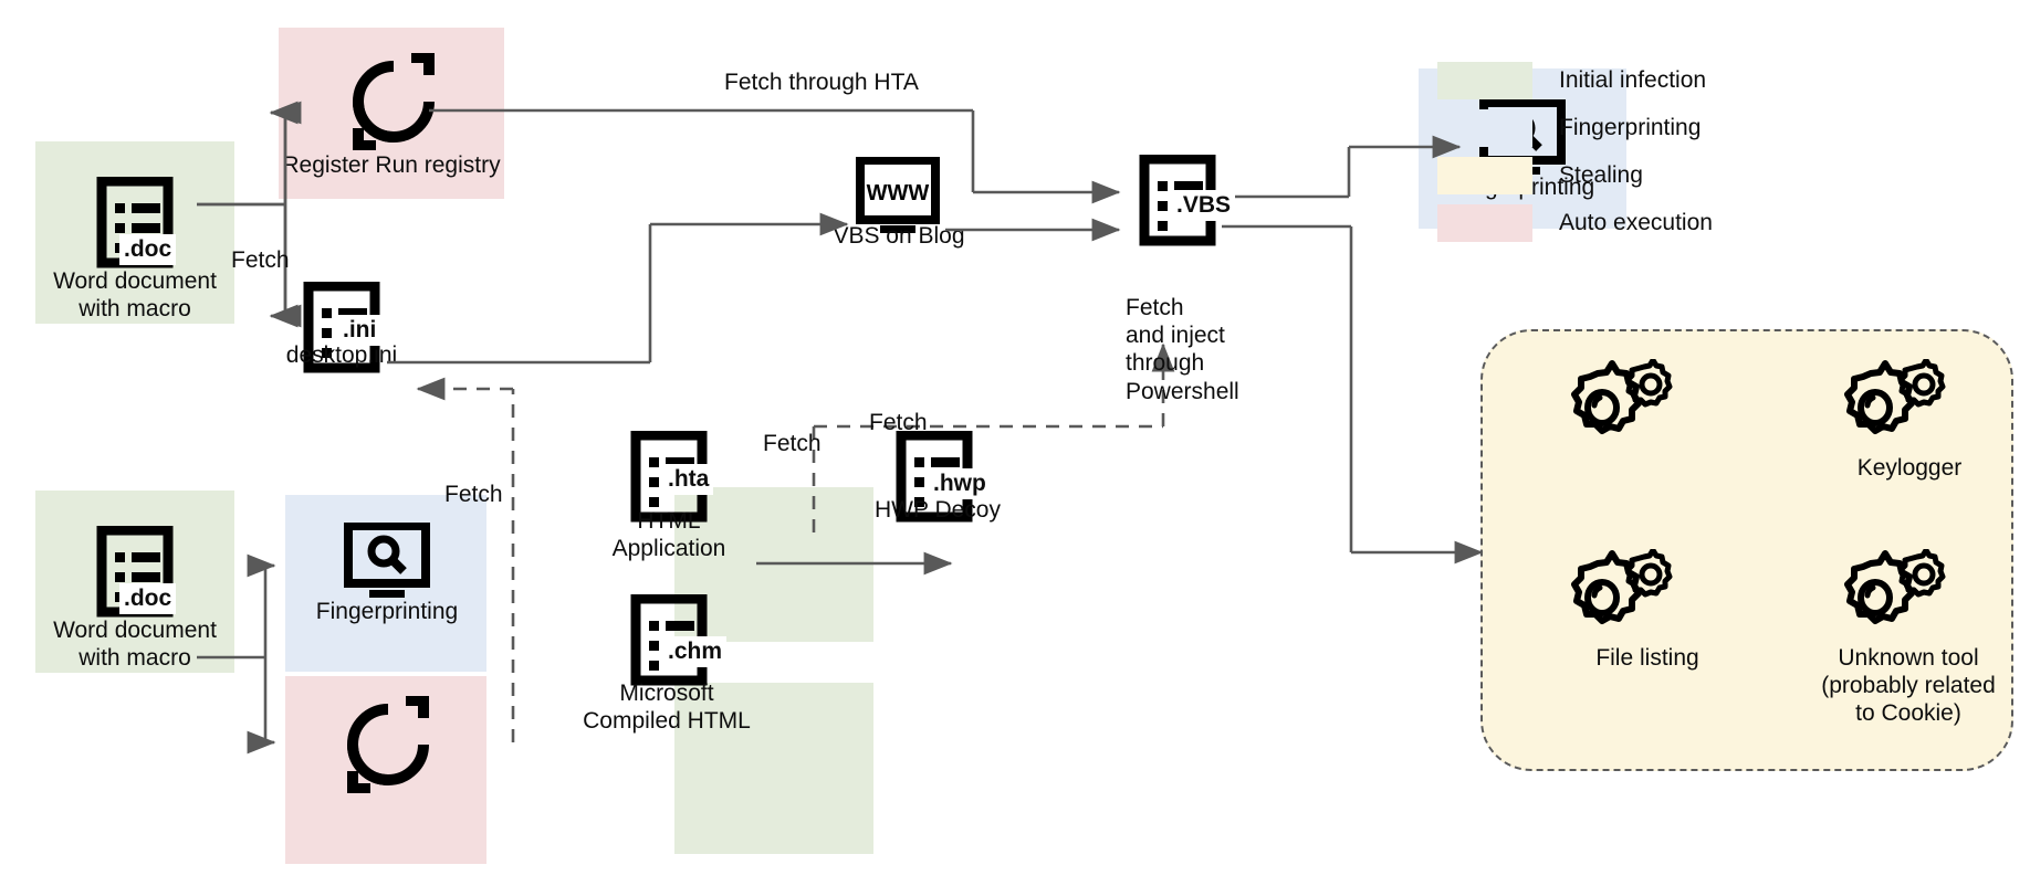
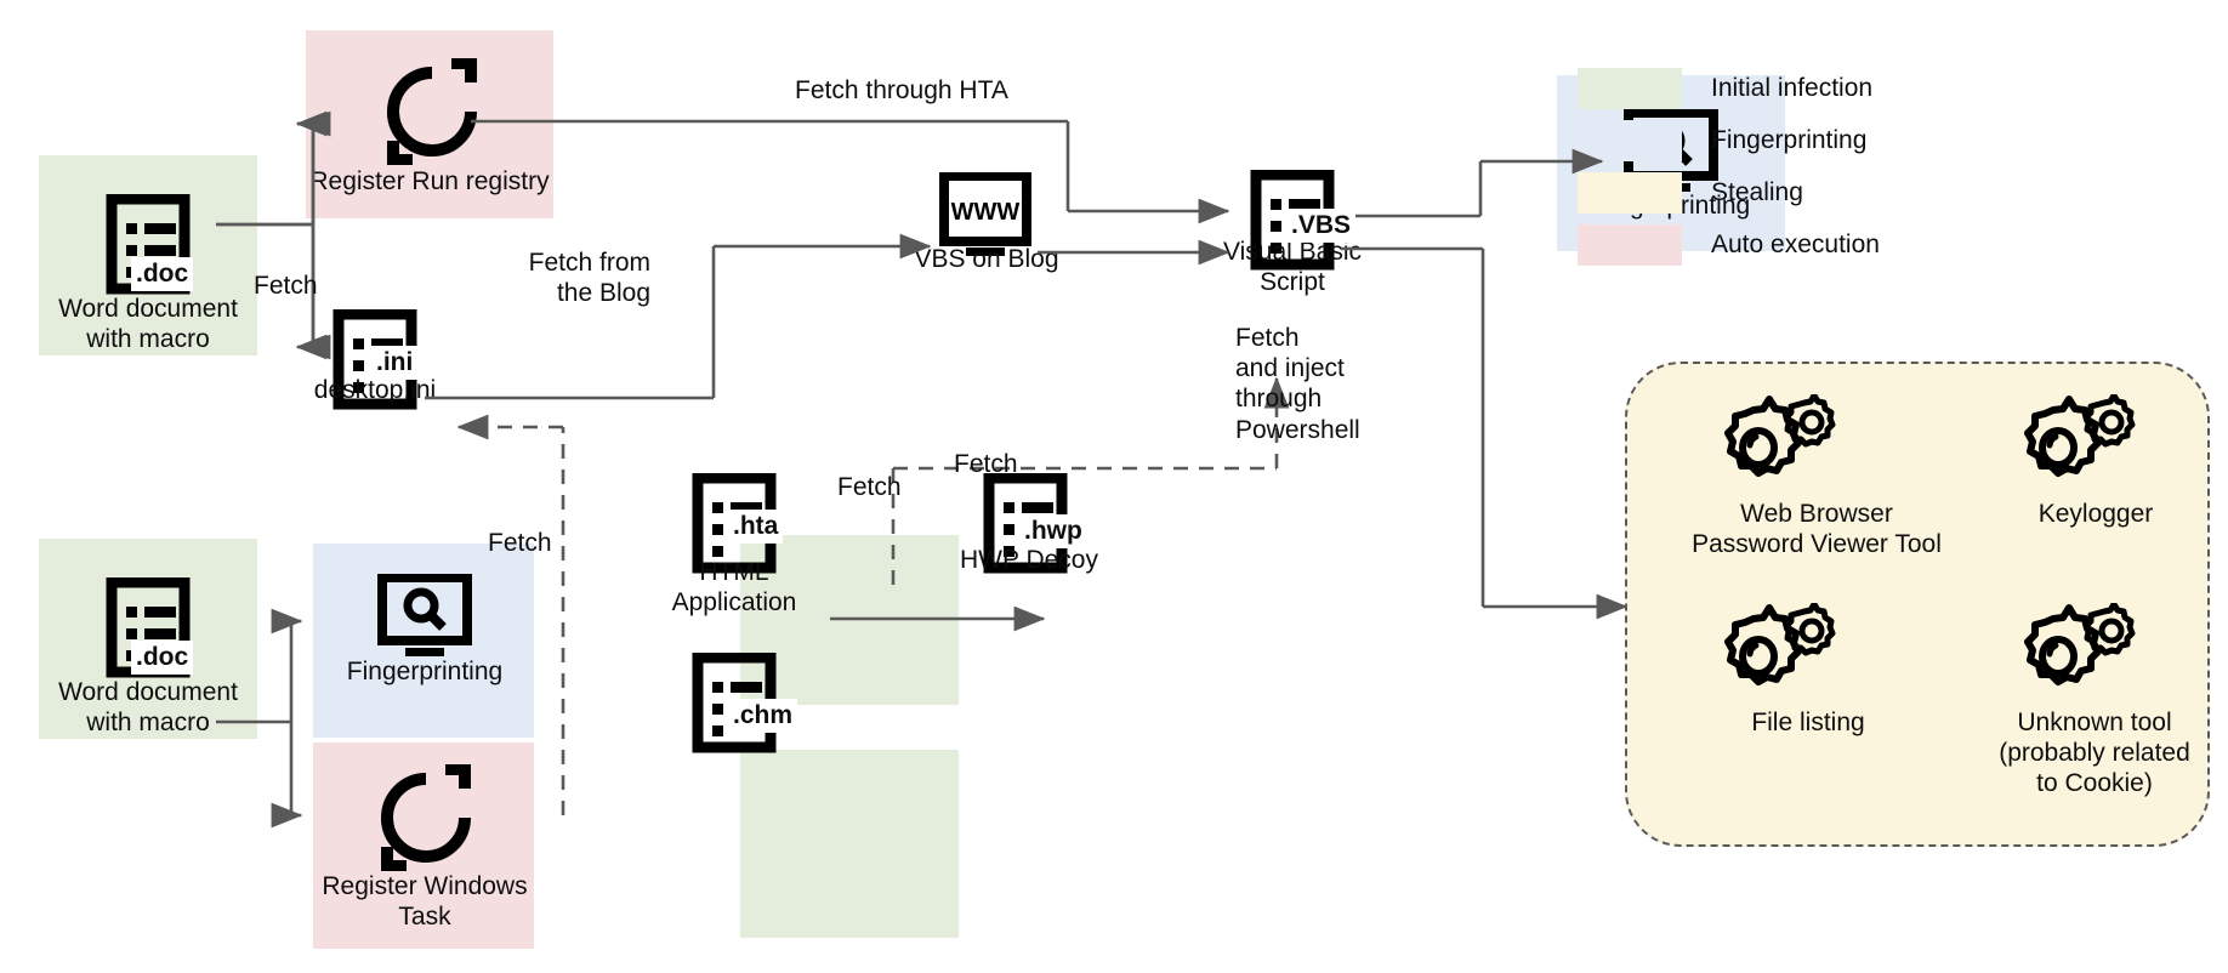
  .doc
  Word document
  with macro
  Register Run registry
  .ini
  desktop.ini
  WWW
  VBS on Blog
  .VBS
+ Visual Basic
+ Script
  .doc
  Word document
  with macro
  Fingerprinting
+ Register Windows
+ Task
  .hta
  HTML
  Application
  .chm
- Microsoft
- Compiled HTML
  .hwp
  HWP Decoy
+ Web Browser
+ Password Viewer Tool
  Keylogger
  File listing
  Unknown tool
  (probably related
  to Cookie)
  Fetch through HTA
  Fetch
+ Fetch from
+ the Blog
  Fetch
  Fetch
  Fetch
  Fetch
  and inject
  through
  Powershell
  Initial infection
  Fingerprinting
  Stealing
  Auto execution
